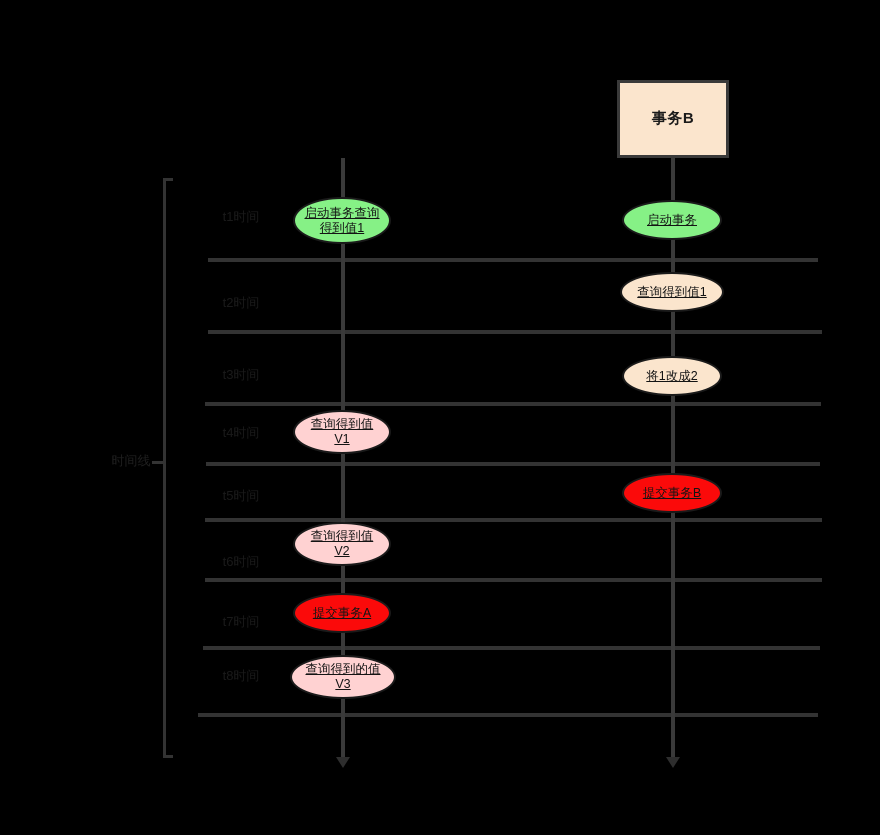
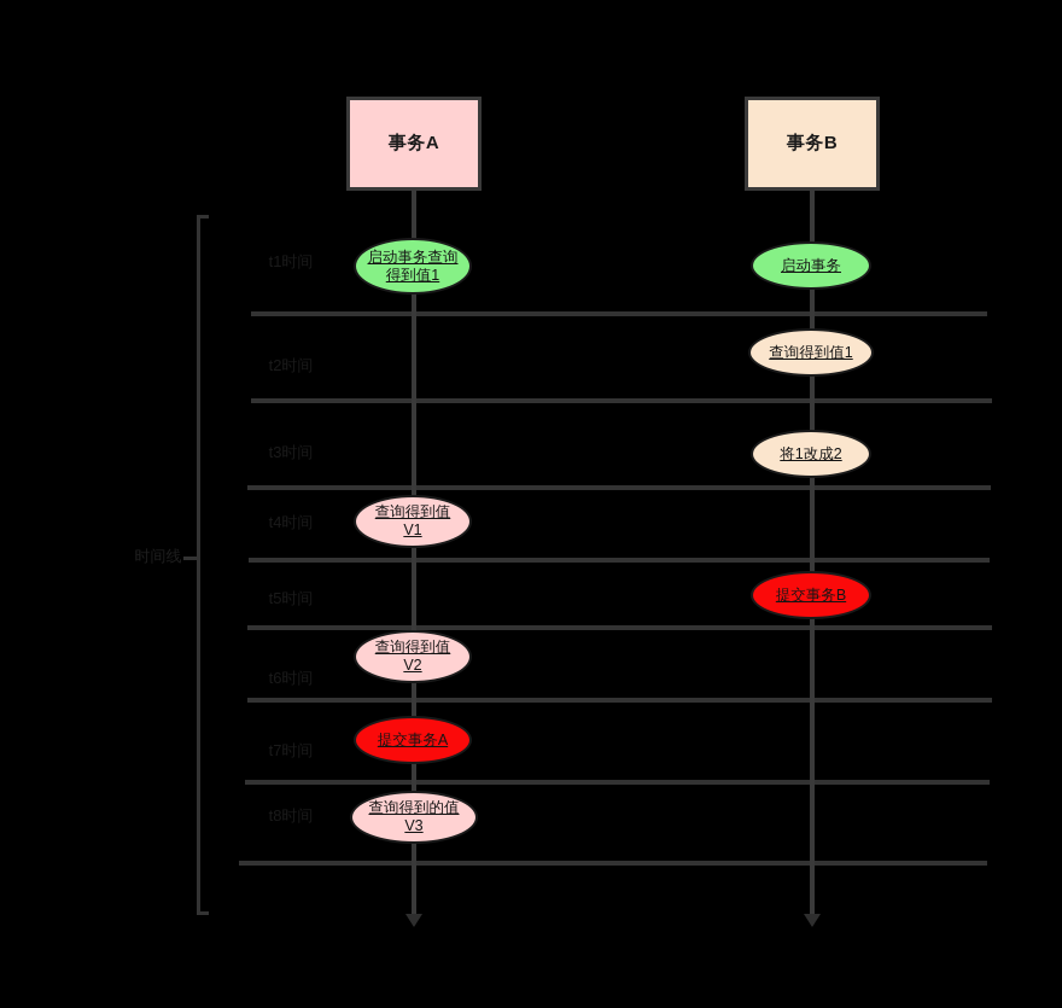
+ 事务A
  事务B
  时间线
  t1时间
  t2时间
  t3时间
  t4时间
  t5时间
  t6时间
  t7时间
  t8时间
  启动事务查询
  得到值1
  启动事务
  查询得到值1
  将1改成2
  查询得到值
  V1
  提交事务B
  查询得到值
  V2
  提交事务A
  查询得到的值
  V3
